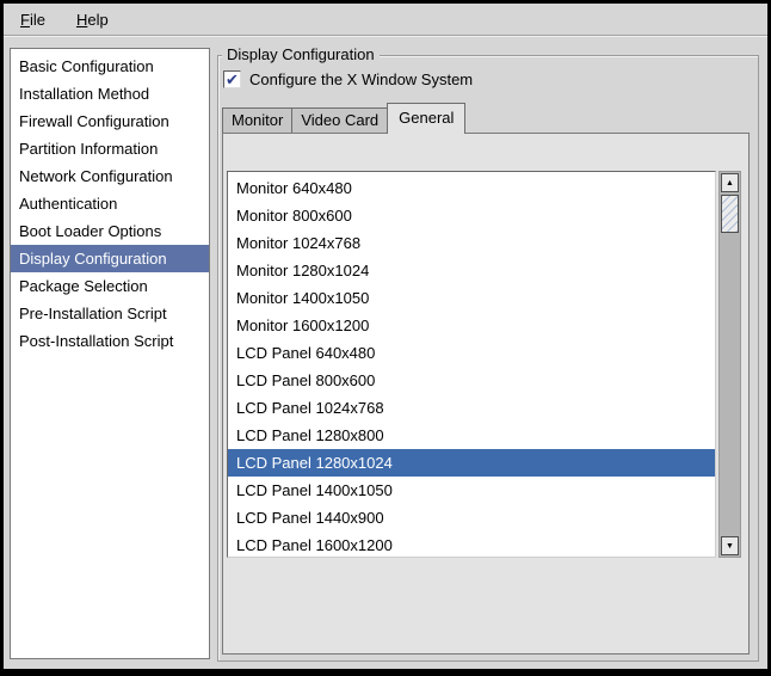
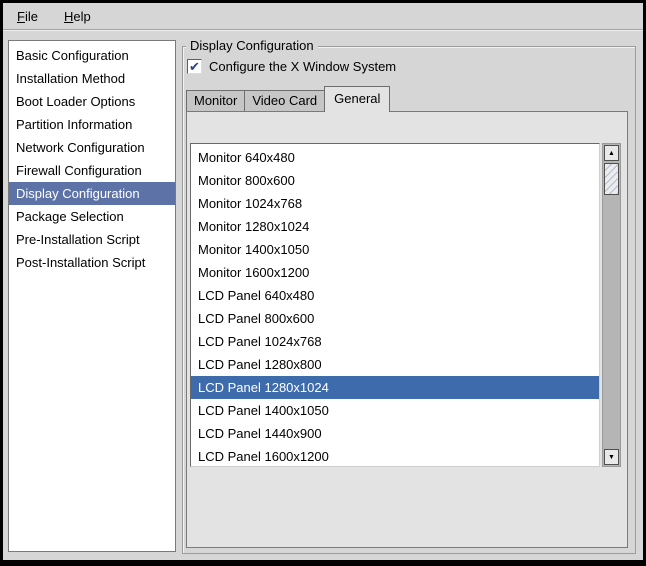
  File
  Help
  Basic Configuration
  Installation Method
- Firewall Configuration
+ Boot Loader Options
  Partition Information
  Network Configuration
- Authentication
- Boot Loader Options
+ Firewall Configuration
  Display Configuration
  Package Selection
  Pre-Installation Script
  Post-Installation Script
  Display Configuration
  ✔
  Configure the X Window System
  Monitor
  Video Card
  General
  Monitor 640x480
  Monitor 800x600
  Monitor 1024x768
  Monitor 1280x1024
  Monitor 1400x1050
  Monitor 1600x1200
  LCD Panel 640x480
  LCD Panel 800x600
  LCD Panel 1024x768
  LCD Panel 1280x800
  LCD Panel 1280x1024
  LCD Panel 1400x1050
  LCD Panel 1440x900
  LCD Panel 1600x1200
